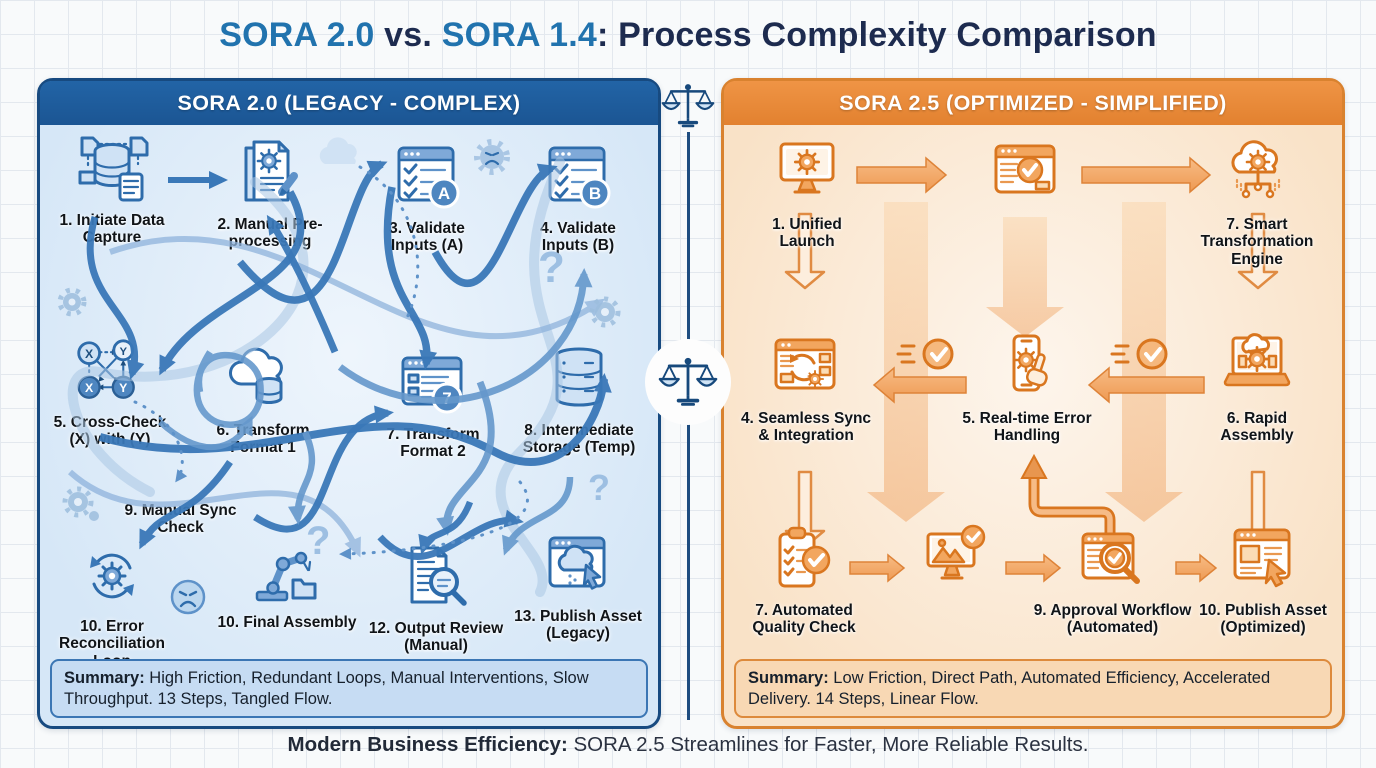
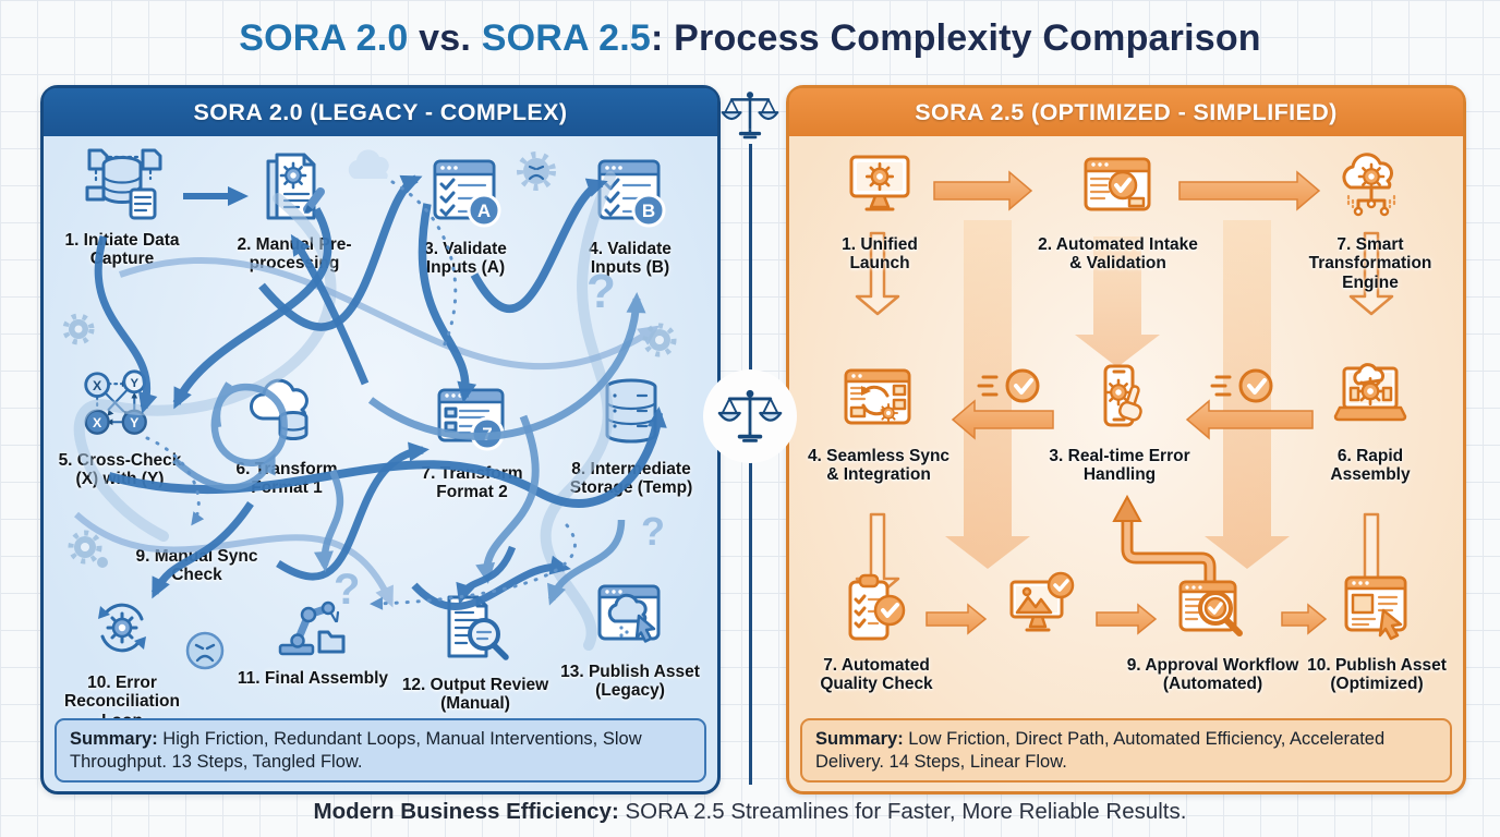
- SORA 2.0 vs. SORA 1.4: Process Complexity Comparison
+ SORA 2.0 vs. SORA 2.5: Process Complexity Comparison
  SORA 2.0 (LEGACY - COMPLEX)
  Summary: High Friction, Redundant Loops, Manual Interventions, Slow Throughput. 13 Steps, Tangled Flow.
  SORA 2.5 (OPTIMIZED - SIMPLIFIED)
  Summary: Low Friction, Direct Path, Automated Efficiency, Accelerated Delivery. 14 Steps, Linear Flow.
  1. Iniate Data apture
  2. Manalre-procesig
  A
  3.alidate Inputs (A)
  B
  4. Validate Inputs (B)
  X
  Y
  X
  Y
  5. Cross-Chec (X) (Y)
  6. Tansform mat 1
  7. Tranm Format 2
  8. Interediate Storae (Temp)
  9. Manal Sync Check
  10. Error Reconciliation
- 10. Final Assembly
+ 11. Final Assembly
  12. Output Review (Manual)
  13. Publish Asset (Legacy)
  ?
  ?
  ?
  1. Unified Launch
+ 2. Automated Intake & Validation
  7. Smart Transformation Engine
  4. Seamless Sync & Integration
- 5. Real-time Error Handling
+ 3. Real-time Error Handling
  6. Rapid Assembly
  7. Automated Quality Check
  9. Approval Workflow (Automated)
  10. Publish Asset (Optimized)
  Modern Business Efficiency: SORA 2.5 Streamlines for Faster, More Reliable Results.
